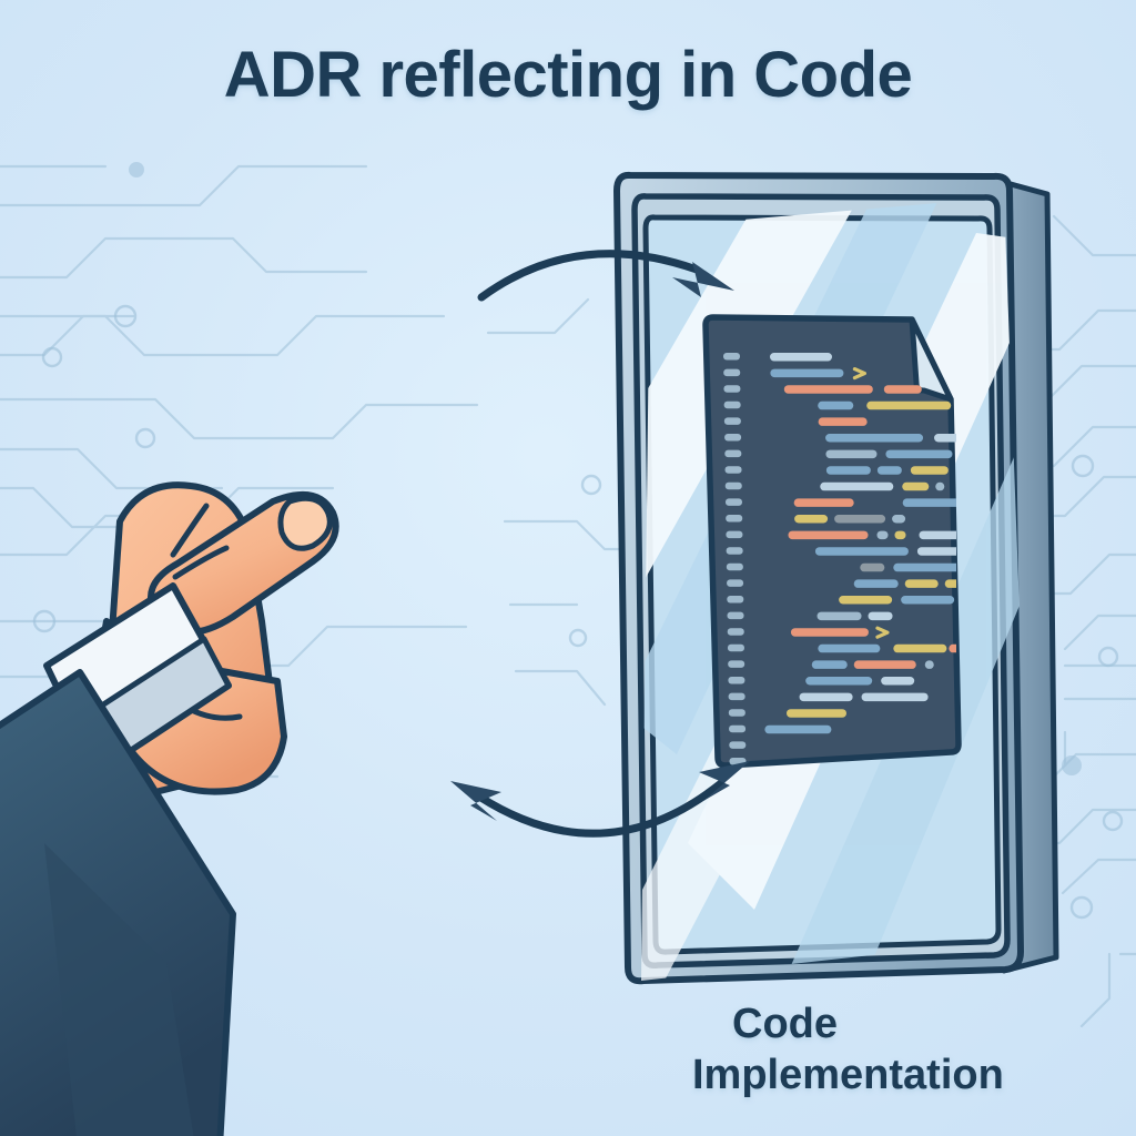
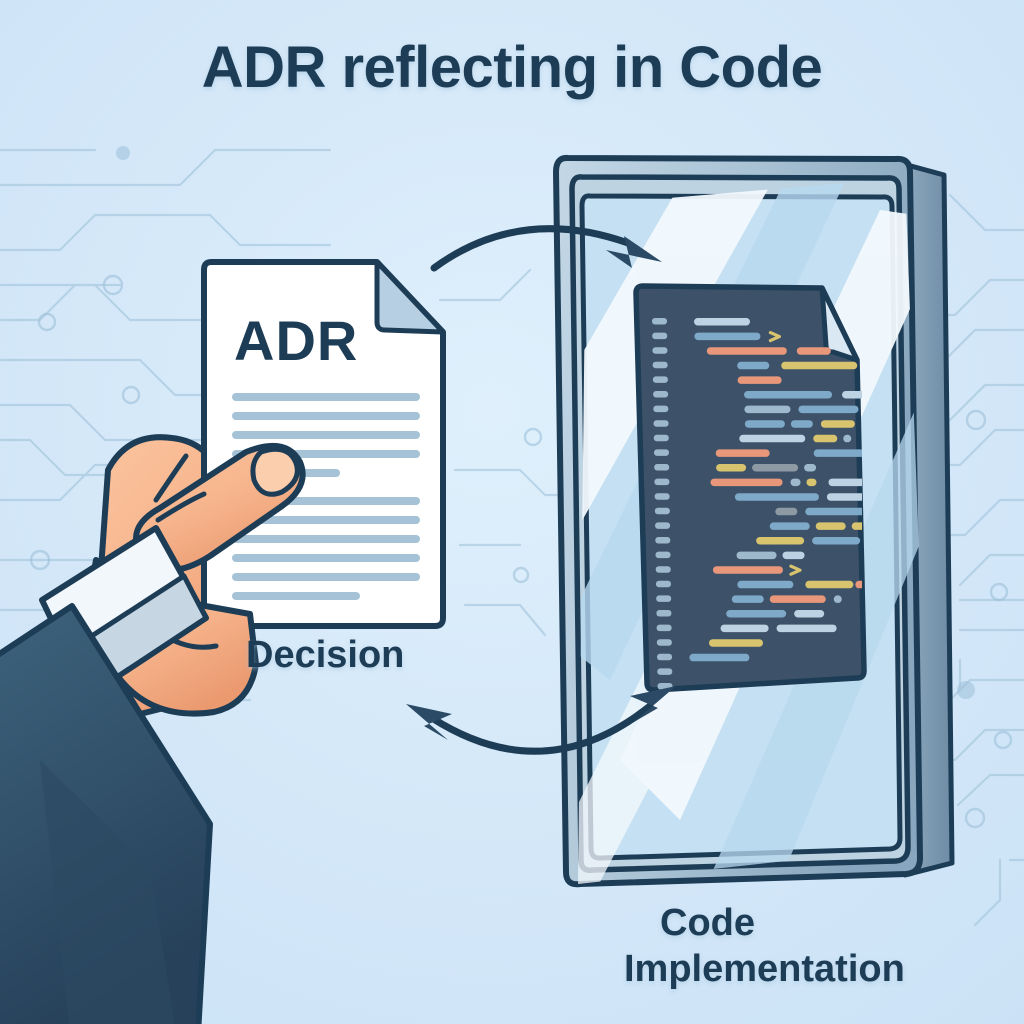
  ADR reflecting in Code
+ ADR
+ Decision
  Code
  Implementation
